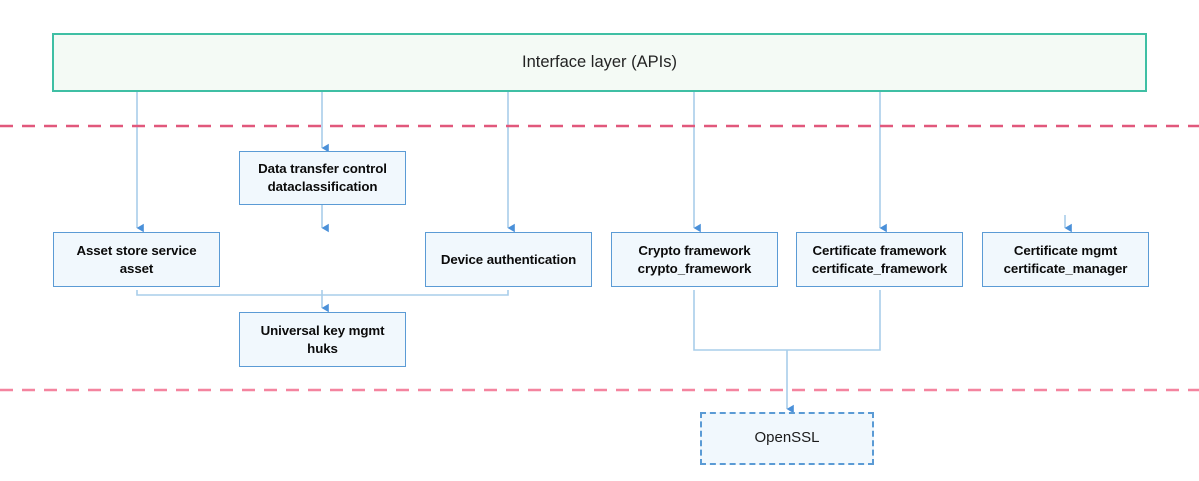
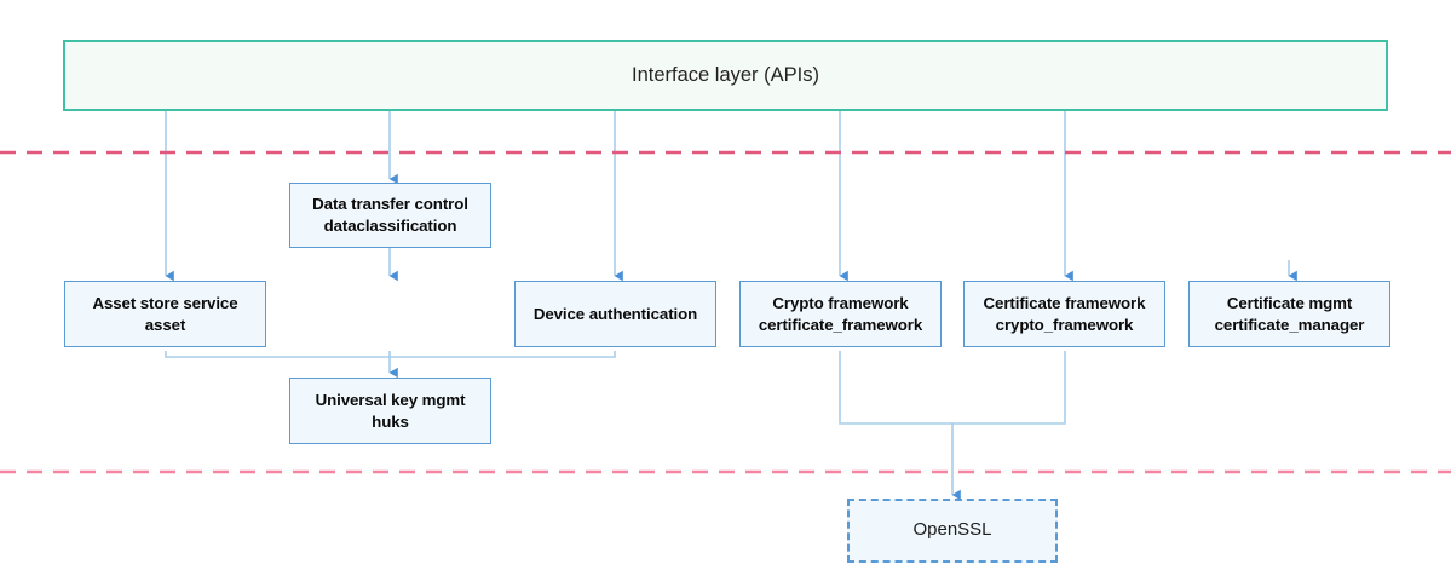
  Interface layer (APIs)
  Data transfer control
  dataclassification
  Asset store service
  asset
  Device authentication
  Crypto framework
- crypto_framework
+ certificate_framework
  Certificate framework
- certificate_framework
+ crypto_framework
  Certificate mgmt
  certificate_manager
  Universal key mgmt
  huks
  OpenSSL
